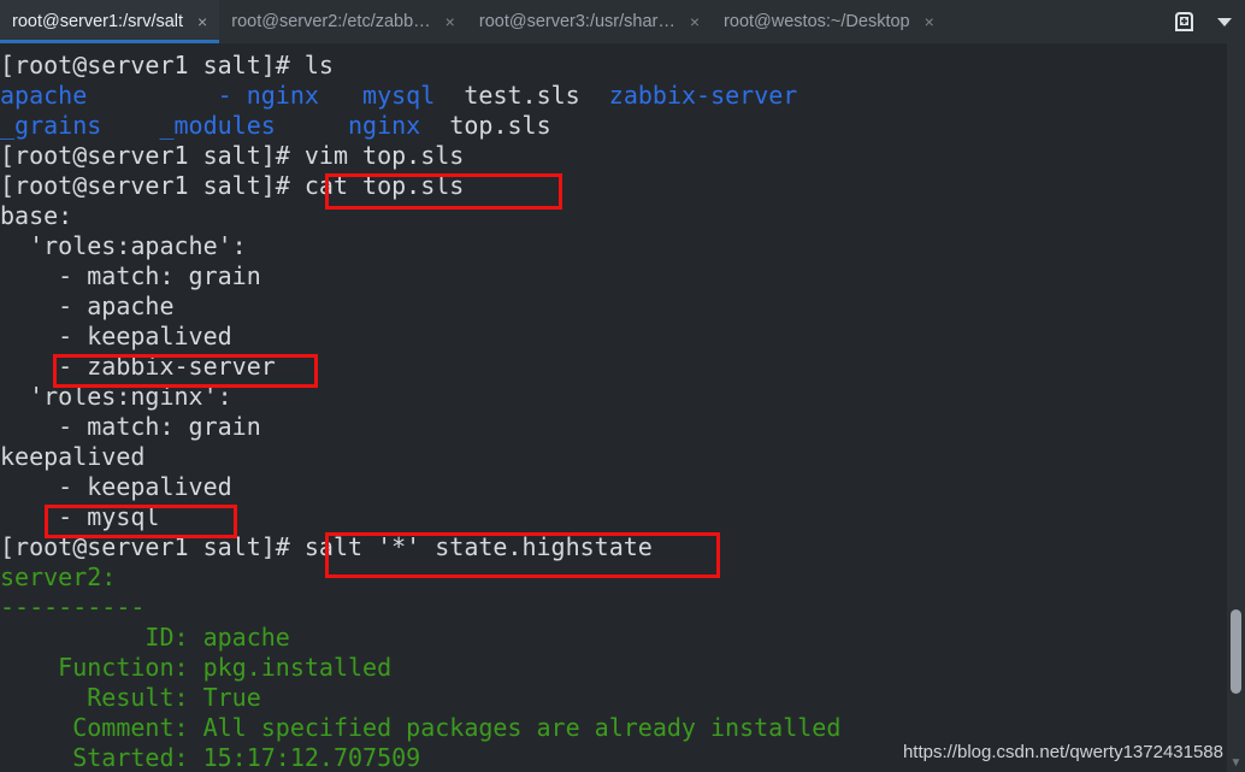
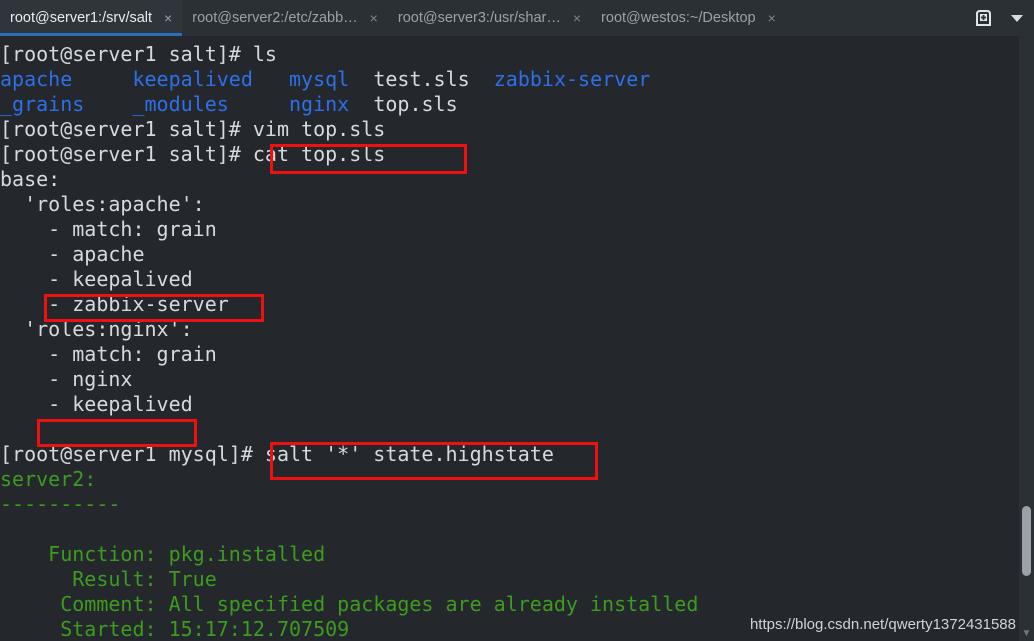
  root@server1:/srv/salt
  ×
  root@server2:/etc/zabb…
  ×
  root@server3:/usr/shar…
  ×
  root@westos:~/Desktop
  ×
  [root@server1 salt]# ls
- apache - nginx mysql test.sls zabbix-server
+ apache keepalived mysql test.sls zabbix-server
  _grains _modules nginx top.sls
  [root@server1 salt]# vim top.sls
  [root@server1 salt]# cat top.sls
  base:
  'roles:apache':
  - match: grain
  - apache
  - keepalived
  - zabbix-server
  'roles:nginx':
  - match: grain
- keepalived
+ - nginx
  - keepalived
- - mysql
- [root@server1 salt]# salt '*' state.highstate
+ [root@server1 mysql]# salt '*' state.highstate
  server2:
  ----------
- ID: apache
  Function: pkg.installed
  Result: True
  Comment: All specified packages are already installed
  Started: 15:17:12.707509
  ▼
  https://blog.csdn.net/qwerty1372431588
